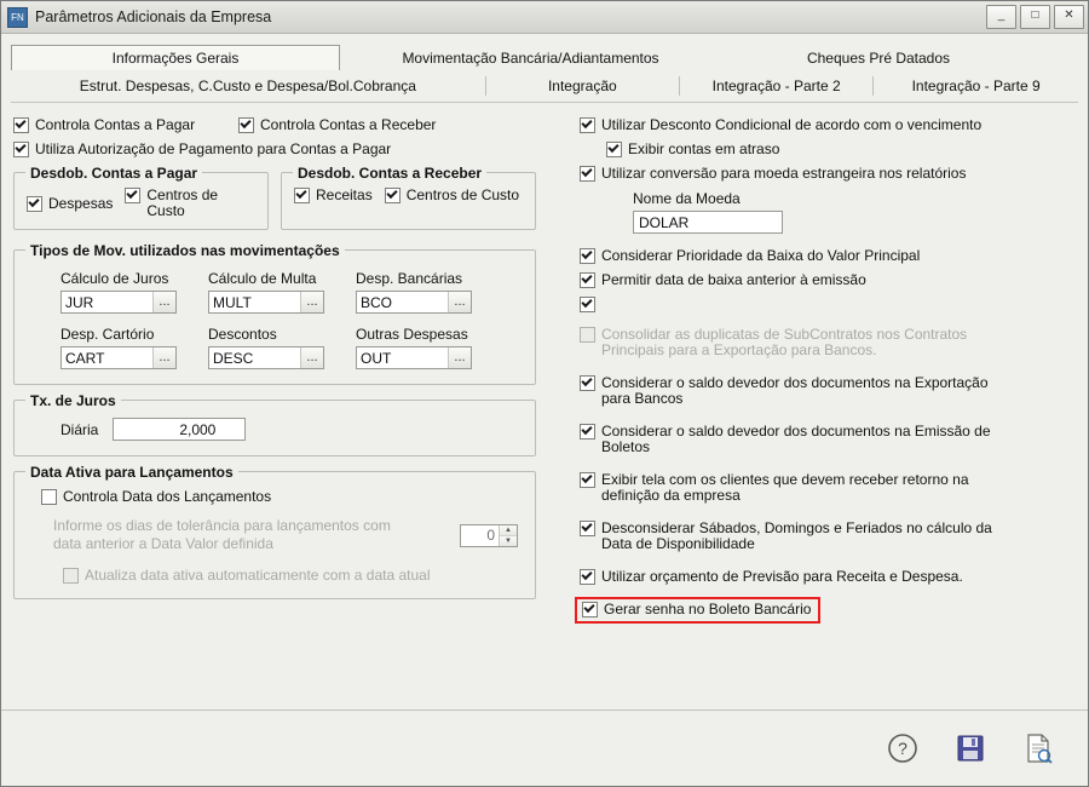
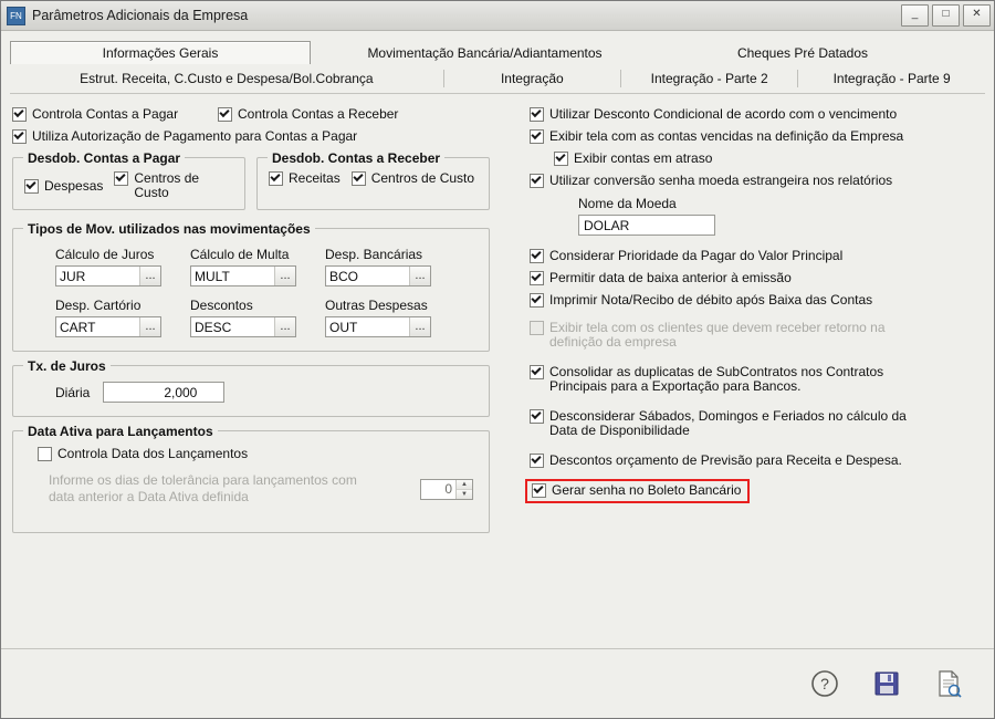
  FN
  Parâmetros Adicionais da Empresa
  _
  □
  ✕
  Informações Gerais
  Movimentação Bancária/Adiantamentos
  Cheques Pré Datados
- Estrut. Despesas, C.Custo e Despesa/Bol.Cobrança
+ Estrut. Receita, C.Custo e Despesa/Bol.Cobrança
  Integração
  Integração - Parte 2
  Integração - Parte 9
  Controla Contas a Pagar
  Controla Contas a Receber
  Utiliza Autorização de Pagamento para Contas a Pagar
  Desdob. Contas a Pagar
  Despesas
  Centros de Custo
  Desdob. Contas a Receber
  Receitas
  Centros de Custo
  Tipos de Mov. utilizados nas movimentações
  Cálculo de Juros
  JUR
  ...
  Cálculo de Multa
  MULT
  ...
  Desp. Bancárias
  BCO
  ...
  Desp. Cartório
  CART
  ...
  Descontos
  DESC
  ...
  Outras Despesas
  OUT
  ...
  Tx. de Juros
  Diária
  2,000
  Data Ativa para Lançamentos
  Controla Data dos Lançamentos
  Informe os dias de tolerância para lançamentos com
- data anterior a Data Valor definida
+ data anterior a Data Ativa definida
  0
- Atualiza data ativa automaticamente com a data atual
  Utilizar Desconto Condicional de acordo com o vencimento
+ Exibir tela com as contas vencidas na definição da Empresa
  Exibir contas em atraso
- Utilizar conversão para moeda estrangeira nos relatórios
+ Utilizar conversão senha moeda estrangeira nos relatórios
  Nome da Moeda
  DOLAR
- Considerar Prioridade da Baixa do Valor Principal
+ Considerar Prioridade da Pagar do Valor Principal
  Permitir data de baixa anterior à emissão
+ Imprimir Nota/Recibo de débito após Baixa das Contas
- Consolidar as duplicatas de SubContratos nos Contratos Principais para a Exportação para Bancos.
+ Exibir tela com os clientes que devem receber retorno na definição da empresa
- Considerar o saldo devedor dos documentos na Exportação para Bancos
- Considerar o saldo devedor dos documentos na Emissão de Boletos
- Exibir tela com os clientes que devem receber retorno na definição da empresa
+ Consolidar as duplicatas de SubContratos nos Contratos Principais para a Exportação para Bancos.
  Desconsiderar Sábados, Domingos e Feriados no cálculo da Data de Disponibilidade
- Utilizar orçamento de Previsão para Receita e Despesa.
+ Descontos orçamento de Previsão para Receita e Despesa.
  Gerar senha no Boleto Bancário
  ?
